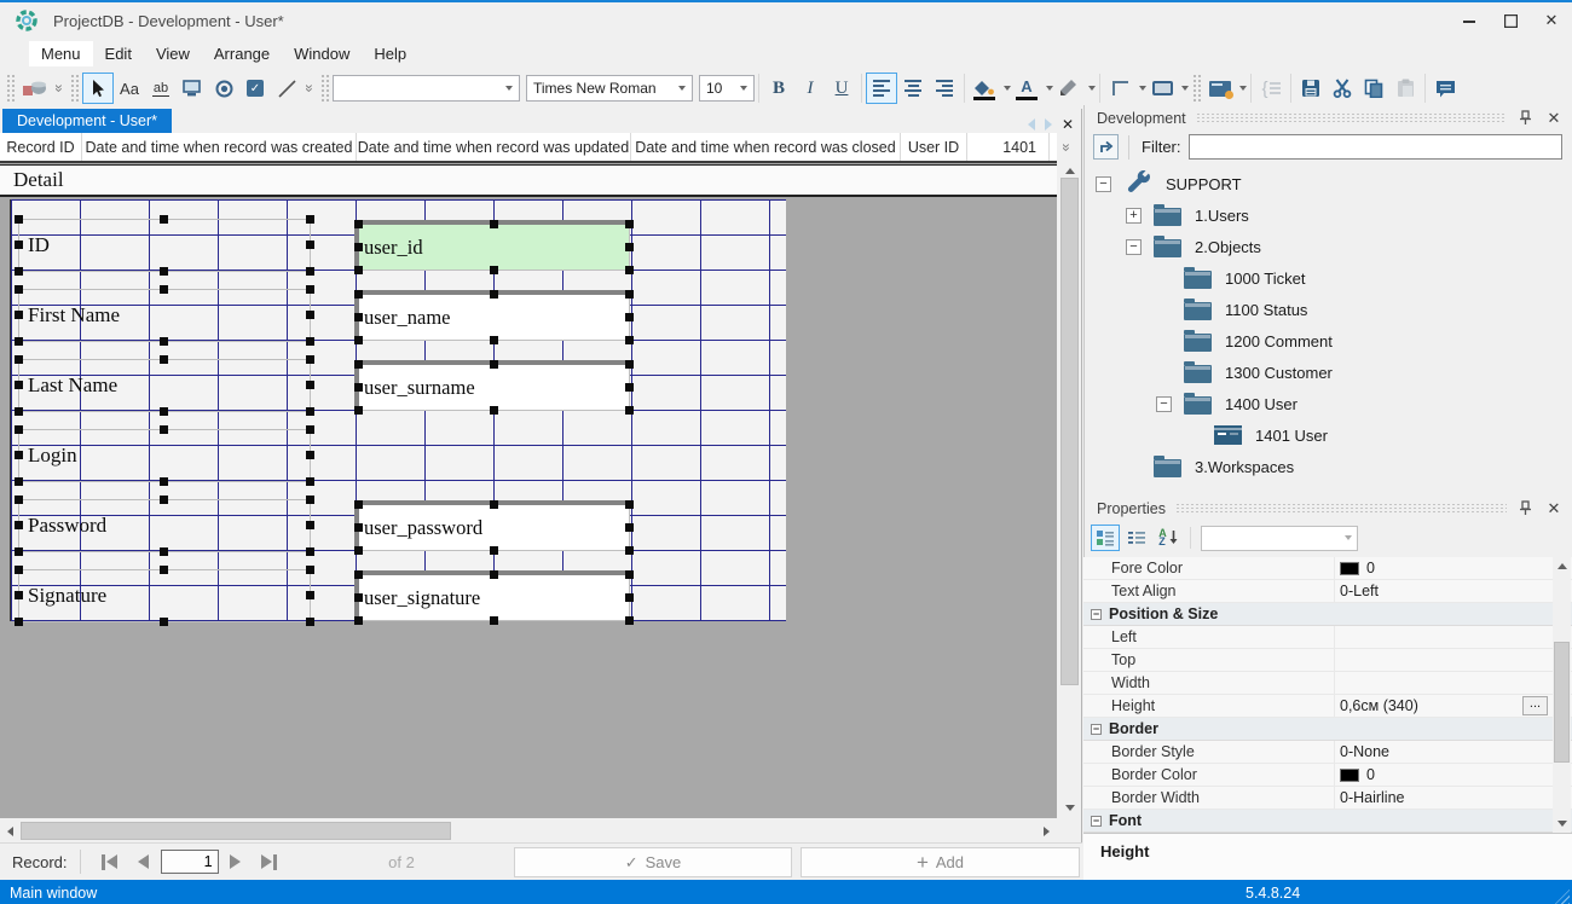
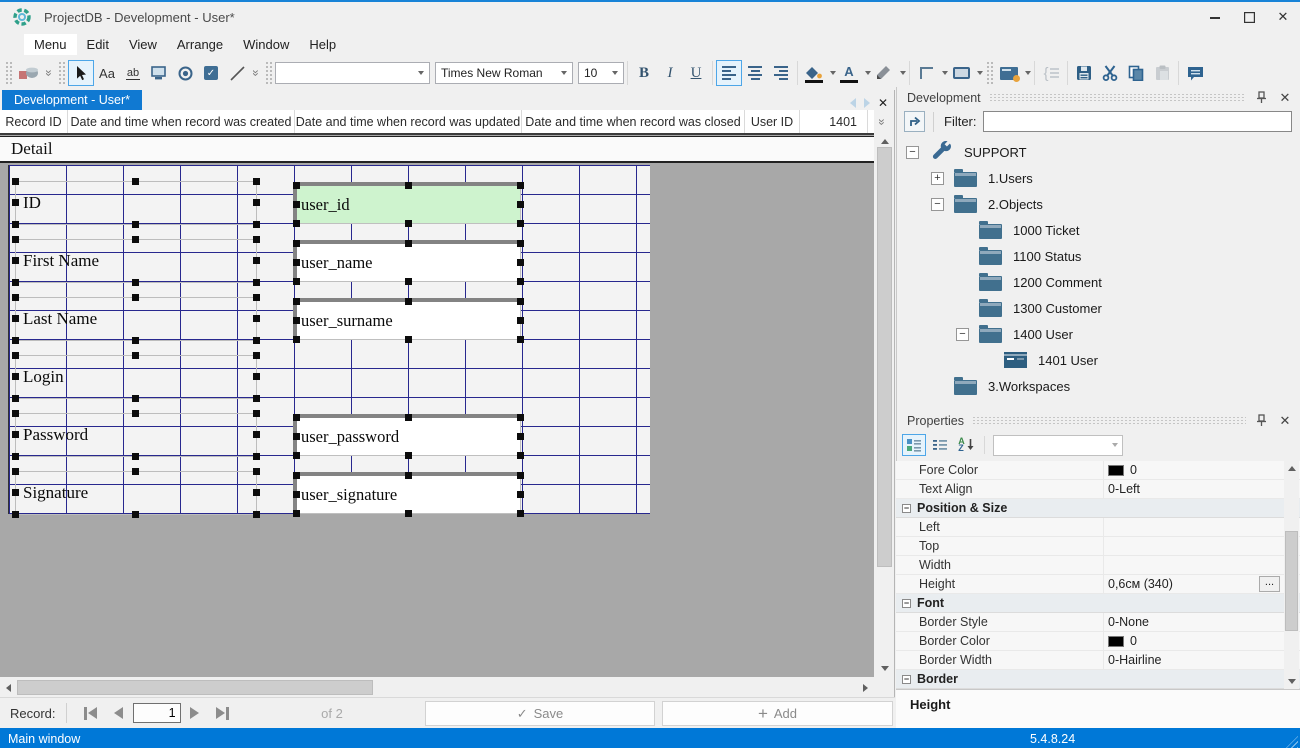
  ProjectDB - Development - User*
  ✕
  Menu
  Edit
  View
  Arrange
  Window
  Help
  Aa
  ab
  ✓
  Times New Roman
  10
  B
  I
  U
  A
  {
  Development - User*
  ✕
  Record ID
  Date and time when record was created
  Date and time when record was updated
  Date and time when record was closed
  User ID
  1401
  Detail
  ID
  user_id
  First Name
  user_name
  Last Name
  user_surname
  Login
  Password
  user_password
  Signature
  user_signature
  Record:
  1
  of 2
  ✓
  Save
  +
  Add
  Development
  ✕
  Filter:
  −
  SUPPORT
  +
  1.Users
  −
  2.Objects
  1000 Ticket
  1100 Status
  1200 Comment
  1300 Customer
  −
  1400 User
  1401 User
  3.Workspaces
  Properties
  ✕
  A
  Z
  Fore Color
  0
  Text Align
  0-Left
  −
  Position & Size
  Left
  Top
  Width
  Height
  0,6см (340)
  ...
  −
- Border
+ Font
  Border Style
  0-None
  Border Color
  0
  Border Width
  0-Hairline
  −
- Font
+ Border
  Height
  Main window
  5.4.8.24
